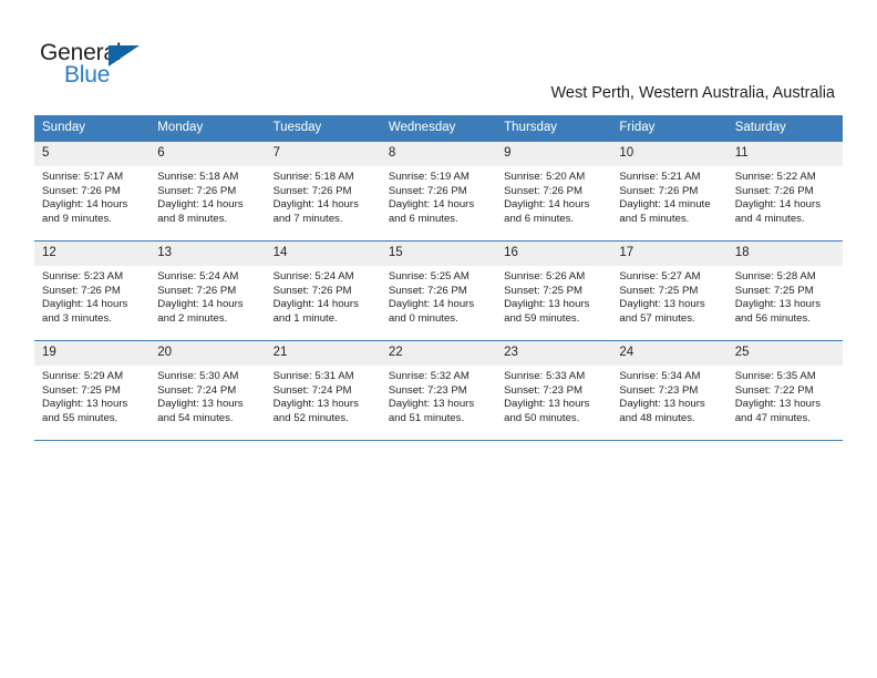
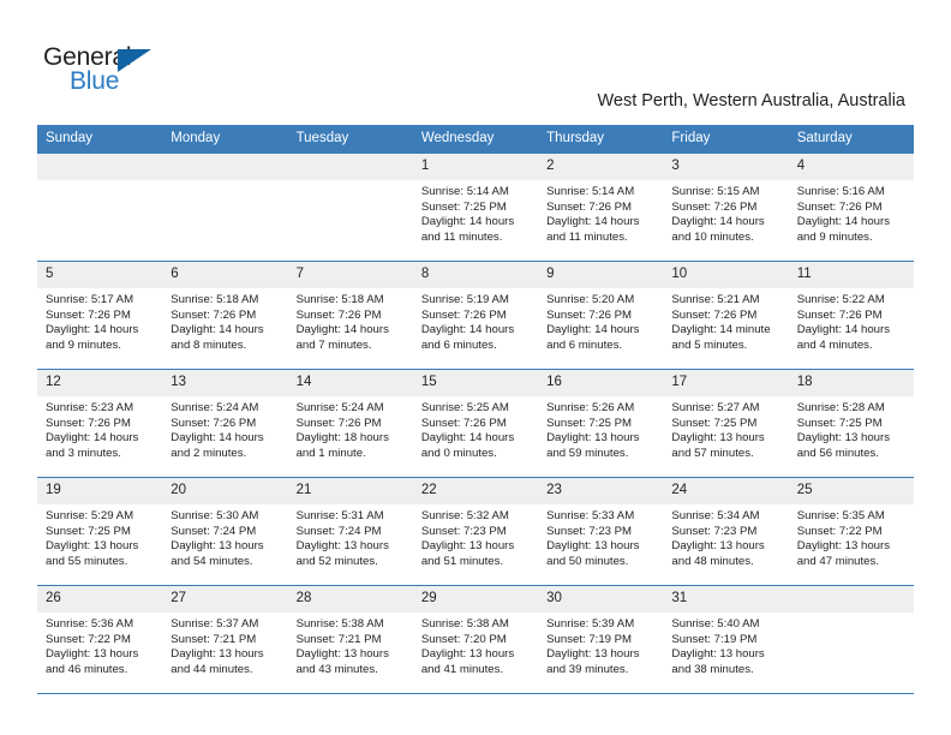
  General
  Blue
  West Perth, Western Australia, Australia
  Sunday	Monday	Tuesday	Wednesday	Thursday	Friday	Saturday
+ 			1 Sunrise: 5:14 AM Sunset: 7:25 PM Daylight: 14 hours and 11 minutes.	2 Sunrise: 5:14 AM Sunset: 7:26 PM Daylight: 14 hours and 11 minutes.	3 Sunrise: 5:15 AM Sunset: 7:26 PM Daylight: 14 hours and 10 minutes.	4 Sunrise: 5:16 AM Sunset: 7:26 PM Daylight: 14 hours and 9 minutes.
  5 Sunrise: 5:17 AM Sunset: 7:26 PM Daylight: 14 hours and 9 minutes.	6 Sunrise: 5:18 AM Sunset: 7:26 PM Daylight: 14 hours and 8 minutes.	7 Sunrise: 5:18 AM Sunset: 7:26 PM Daylight: 14 hours and 7 minutes.	8 Sunrise: 5:19 AM Sunset: 7:26 PM Daylight: 14 hours and 6 minutes.	9 Sunrise: 5:20 AM Sunset: 7:26 PM Daylight: 14 hours and 6 minutes.	10 Sunrise: 5:21 AM Sunset: 7:26 PM Daylight: 14 minute and 5 minutes.	11 Sunrise: 5:22 AM Sunset: 7:26 PM Daylight: 14 hours and 4 minutes.
- 12 Sunrise: 5:23 AM Sunset: 7:26 PM Daylight: 14 hours and 3 minutes.	13 Sunrise: 5:24 AM Sunset: 7:26 PM Daylight: 14 hours and 2 minutes.	14 Sunrise: 5:24 AM Sunset: 7:26 PM Daylight: 14 hours and 1 minute.	15 Sunrise: 5:25 AM Sunset: 7:26 PM Daylight: 14 hours and 0 minutes.	16 Sunrise: 5:26 AM Sunset: 7:25 PM Daylight: 13 hours and 59 minutes.	17 Sunrise: 5:27 AM Sunset: 7:25 PM Daylight: 13 hours and 57 minutes.	18 Sunrise: 5:28 AM Sunset: 7:25 PM Daylight: 13 hours and 56 minutes.
+ 12 Sunrise: 5:23 AM Sunset: 7:26 PM Daylight: 14 hours and 3 minutes.	13 Sunrise: 5:24 AM Sunset: 7:26 PM Daylight: 14 hours and 2 minutes.	14 Sunrise: 5:24 AM Sunset: 7:26 PM Daylight: 18 hours and 1 minute.	15 Sunrise: 5:25 AM Sunset: 7:26 PM Daylight: 14 hours and 0 minutes.	16 Sunrise: 5:26 AM Sunset: 7:25 PM Daylight: 13 hours and 59 minutes.	17 Sunrise: 5:27 AM Sunset: 7:25 PM Daylight: 13 hours and 57 minutes.	18 Sunrise: 5:28 AM Sunset: 7:25 PM Daylight: 13 hours and 56 minutes.
  19 Sunrise: 5:29 AM Sunset: 7:25 PM Daylight: 13 hours and 55 minutes.	20 Sunrise: 5:30 AM Sunset: 7:24 PM Daylight: 13 hours and 54 minutes.	21 Sunrise: 5:31 AM Sunset: 7:24 PM Daylight: 13 hours and 52 minutes.	22 Sunrise: 5:32 AM Sunset: 7:23 PM Daylight: 13 hours and 51 minutes.	23 Sunrise: 5:33 AM Sunset: 7:23 PM Daylight: 13 hours and 50 minutes.	24 Sunrise: 5:34 AM Sunset: 7:23 PM Daylight: 13 hours and 48 minutes.	25 Sunrise: 5:35 AM Sunset: 7:22 PM Daylight: 13 hours and 47 minutes.
+ 26 Sunrise: 5:36 AM Sunset: 7:22 PM Daylight: 13 hours and 46 minutes.	27 Sunrise: 5:37 AM Sunset: 7:21 PM Daylight: 13 hours and 44 minutes.	28 Sunrise: 5:38 AM Sunset: 7:21 PM Daylight: 13 hours and 43 minutes.	29 Sunrise: 5:38 AM Sunset: 7:20 PM Daylight: 13 hours and 41 minutes.	30 Sunrise: 5:39 AM Sunset: 7:19 PM Daylight: 13 hours and 39 minutes.	31 Sunrise: 5:40 AM Sunset: 7:19 PM Daylight: 13 hours and 38 minutes.
